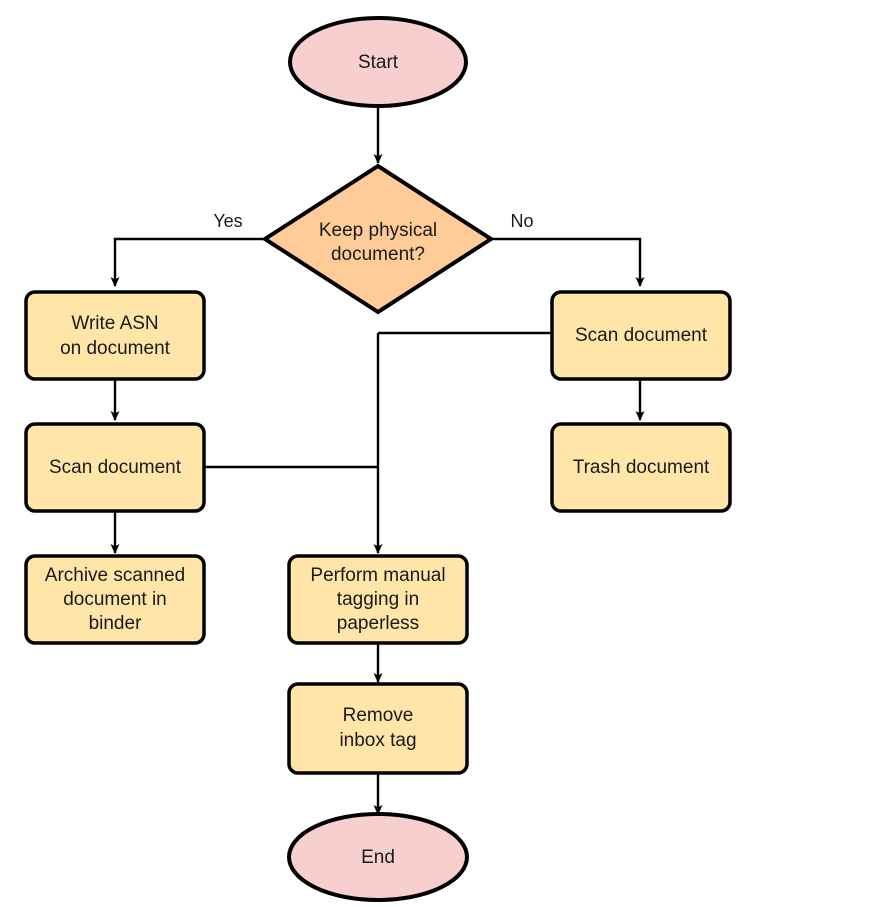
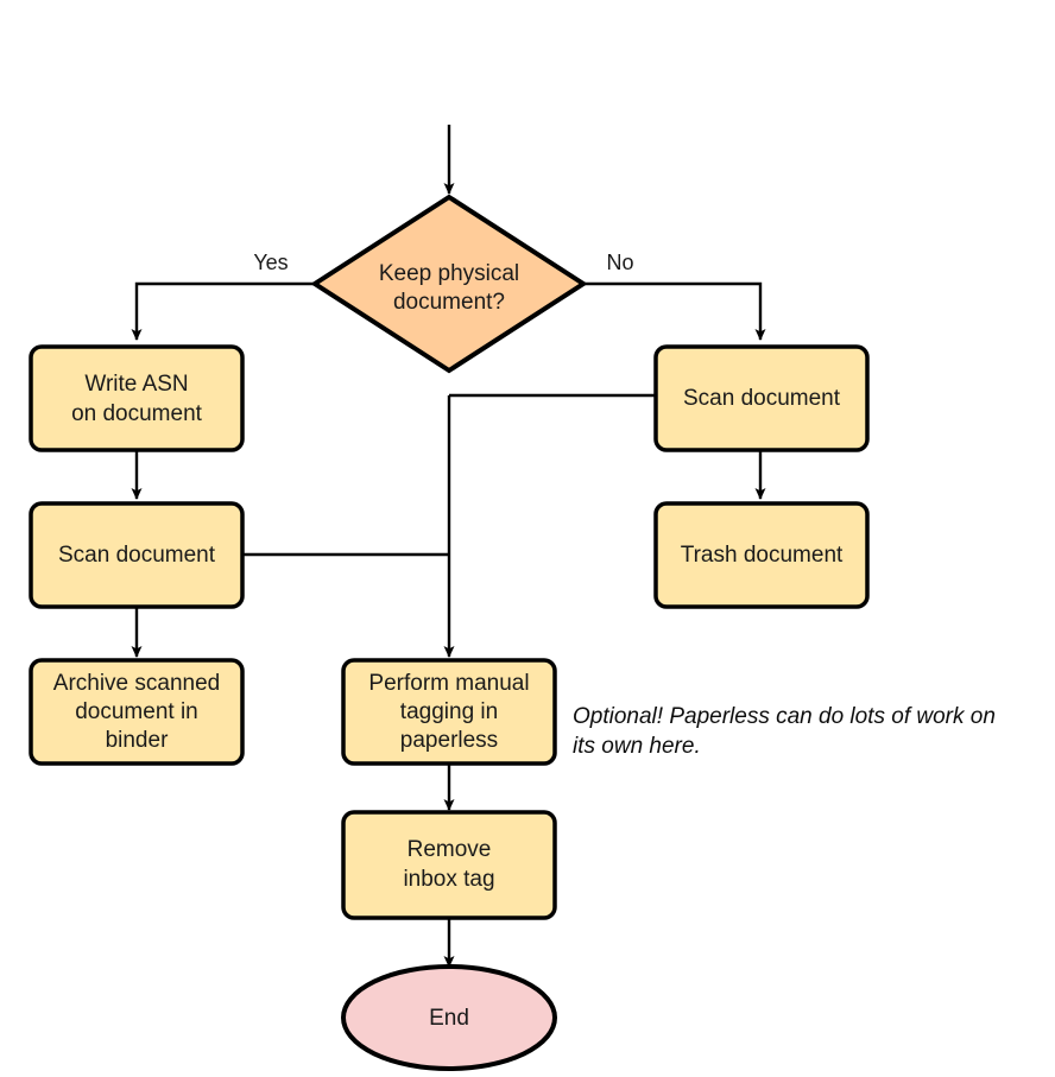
- Start
  Keep physical
  document?
  Yes
  No
  Write ASN
  on document
  Scan document
  Archive scanned
  document in
  binder
  Scan document
  Trash document
  Perform manual
  tagging in
  paperless
  Remove
  inbox tag
  End
+ Optional! Paperless can do lots of work on
+ its own here.
